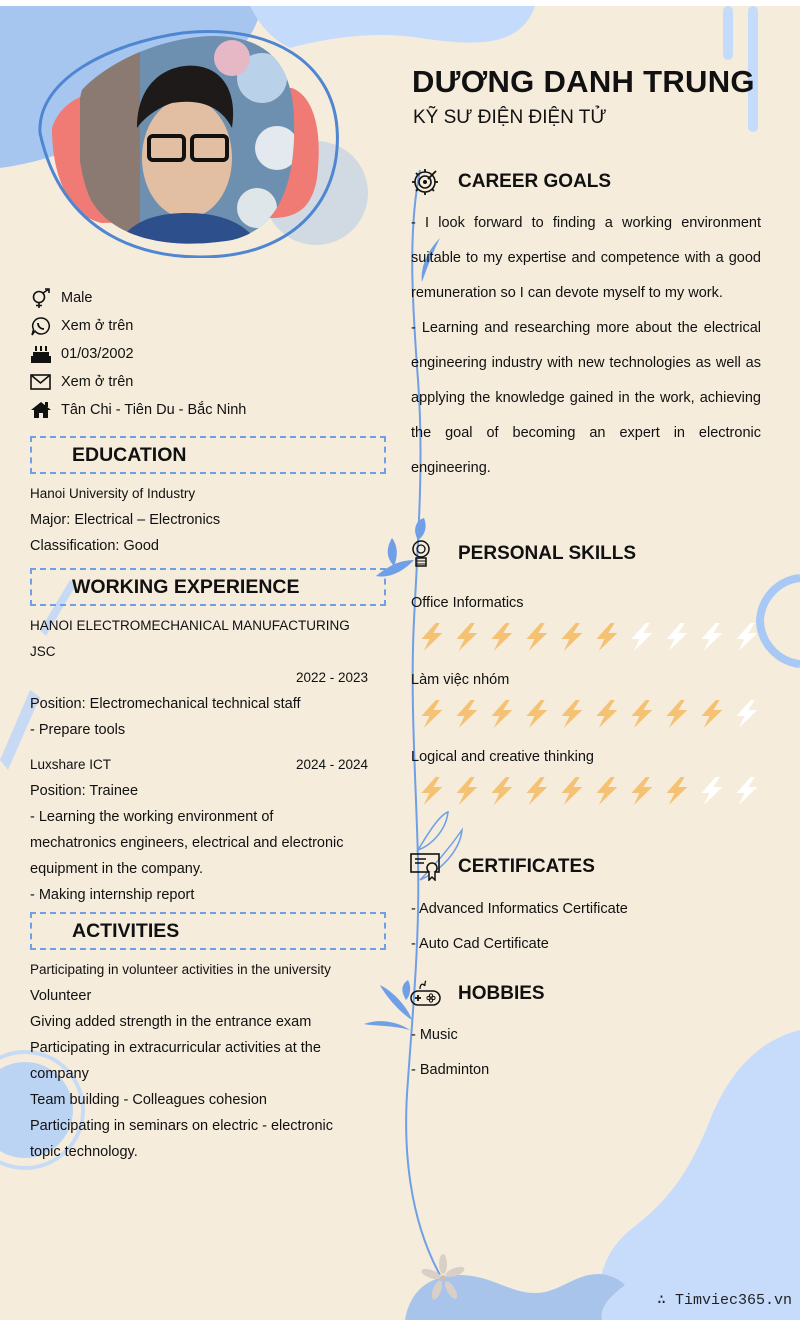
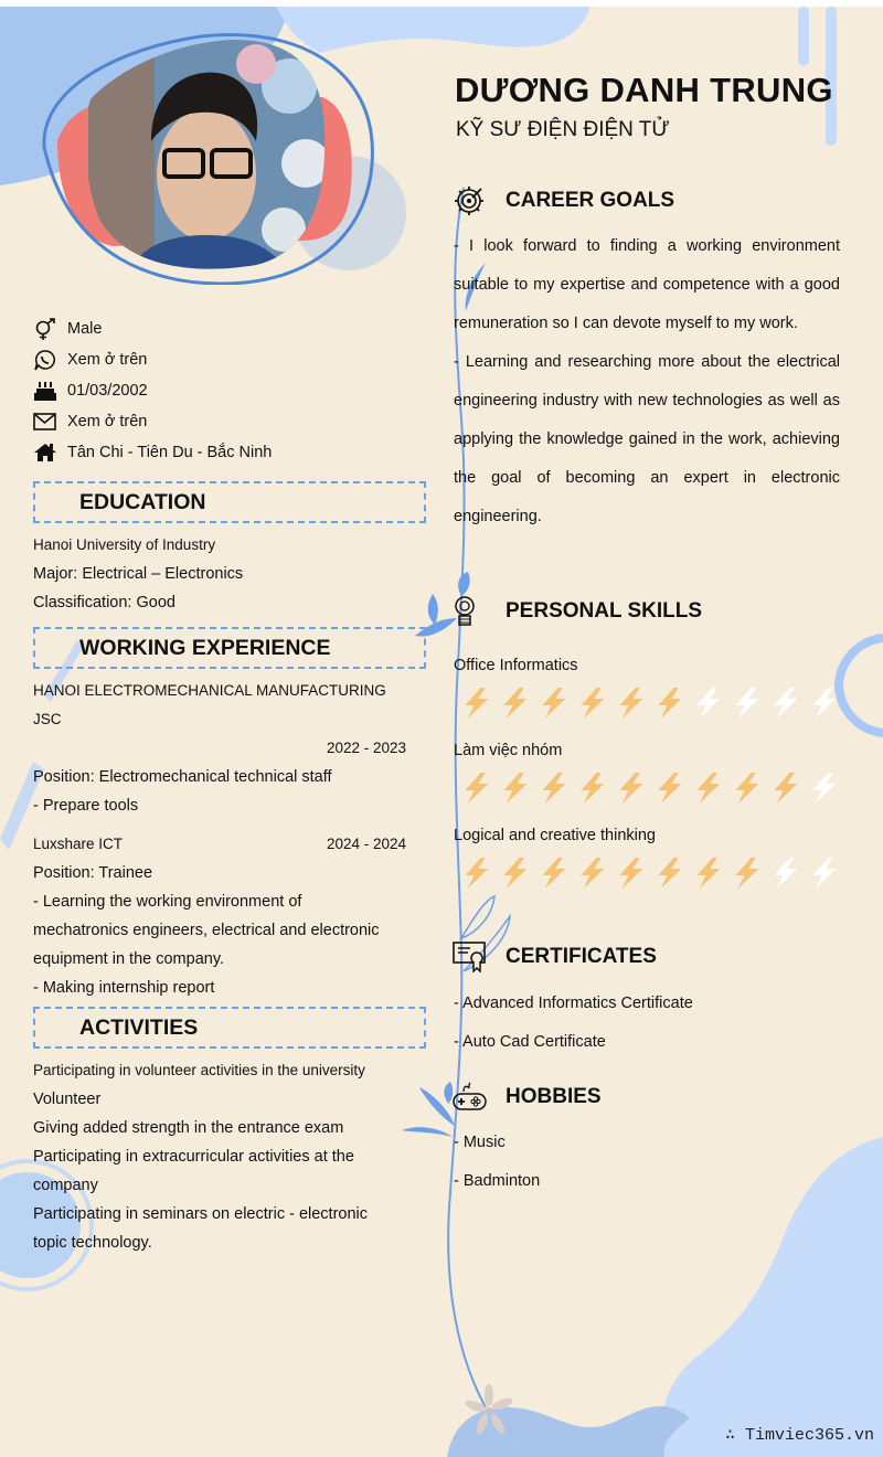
  Male
  Xem ở trên
  01/03/2002
  Xem ở trên
  Tân Chi - Tiên Du - Bắc Ninh
  EDUCATION
  Hanoi University of Industry
  Major: Electrical – Electronics
  Classification: Good
  WORKING EXPERIENCE
  HANOI ELECTROMECHANICAL MANUFACTURING
  JSC
  2022 - 2023
  Position: Electromechanical technical staff
  - Prepare tools
  Luxshare ICT
  2024 - 2024
  Position: Trainee
  - Learning the working environment of
  mechatronics engineers, electrical and electronic
  equipment in the company.
  - Making internship report
  ACTIVITIES
  Participating in volunteer activities in the university
  Volunteer
  Giving added strength in the entrance exam
  Participating in extracurricular activities at the
  company
- Team building - Colleagues cohesion
  Participating in seminars on electric - electronic
  topic technology.
  DƯƠNG DANH TRUNG
  KỸ SƯ ĐIỆN ĐIỆN TỬ
  CAREER GOALS
  - I look forward to finding a working environment suitable to my expertise and competence with a good remuneration so I can devote myself to my work.
  - Learning and researching more about the electrical engineering industry with new technologies as well as applying the knowledge gained in the work, achieving the goal of becoming an expert in electronic engineering.
  PERSONAL SKILLS
  Office Informatics
  Làm việc nhóm
  Logical and creative thinking
  CERTIFICATES
  - Advanced Informatics Certificate
  - Auto Cad Certificate
  HOBBIES
  - Music
  - Badminton
  ∴ Timviec365.vn
